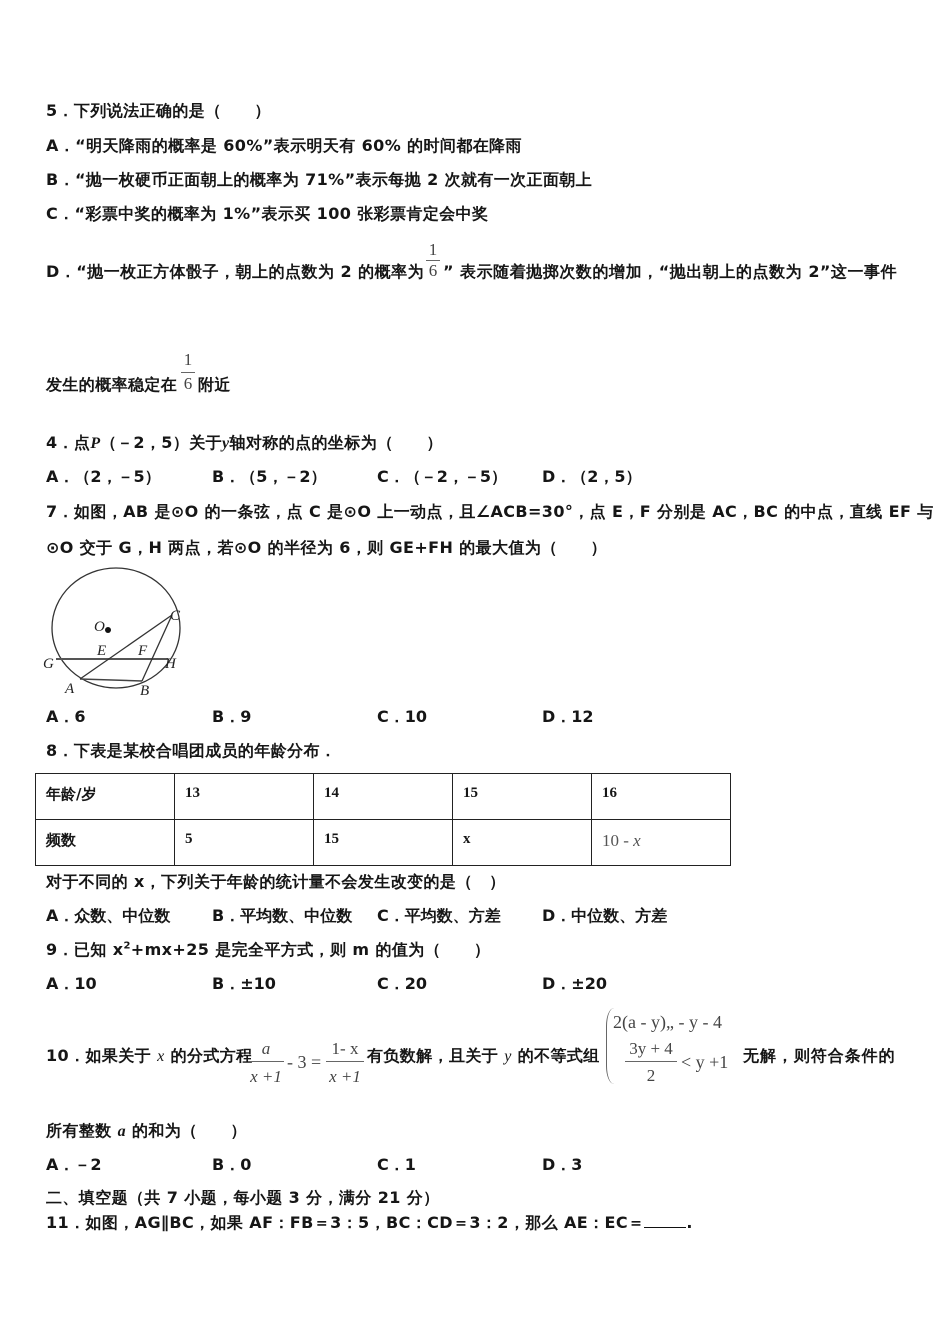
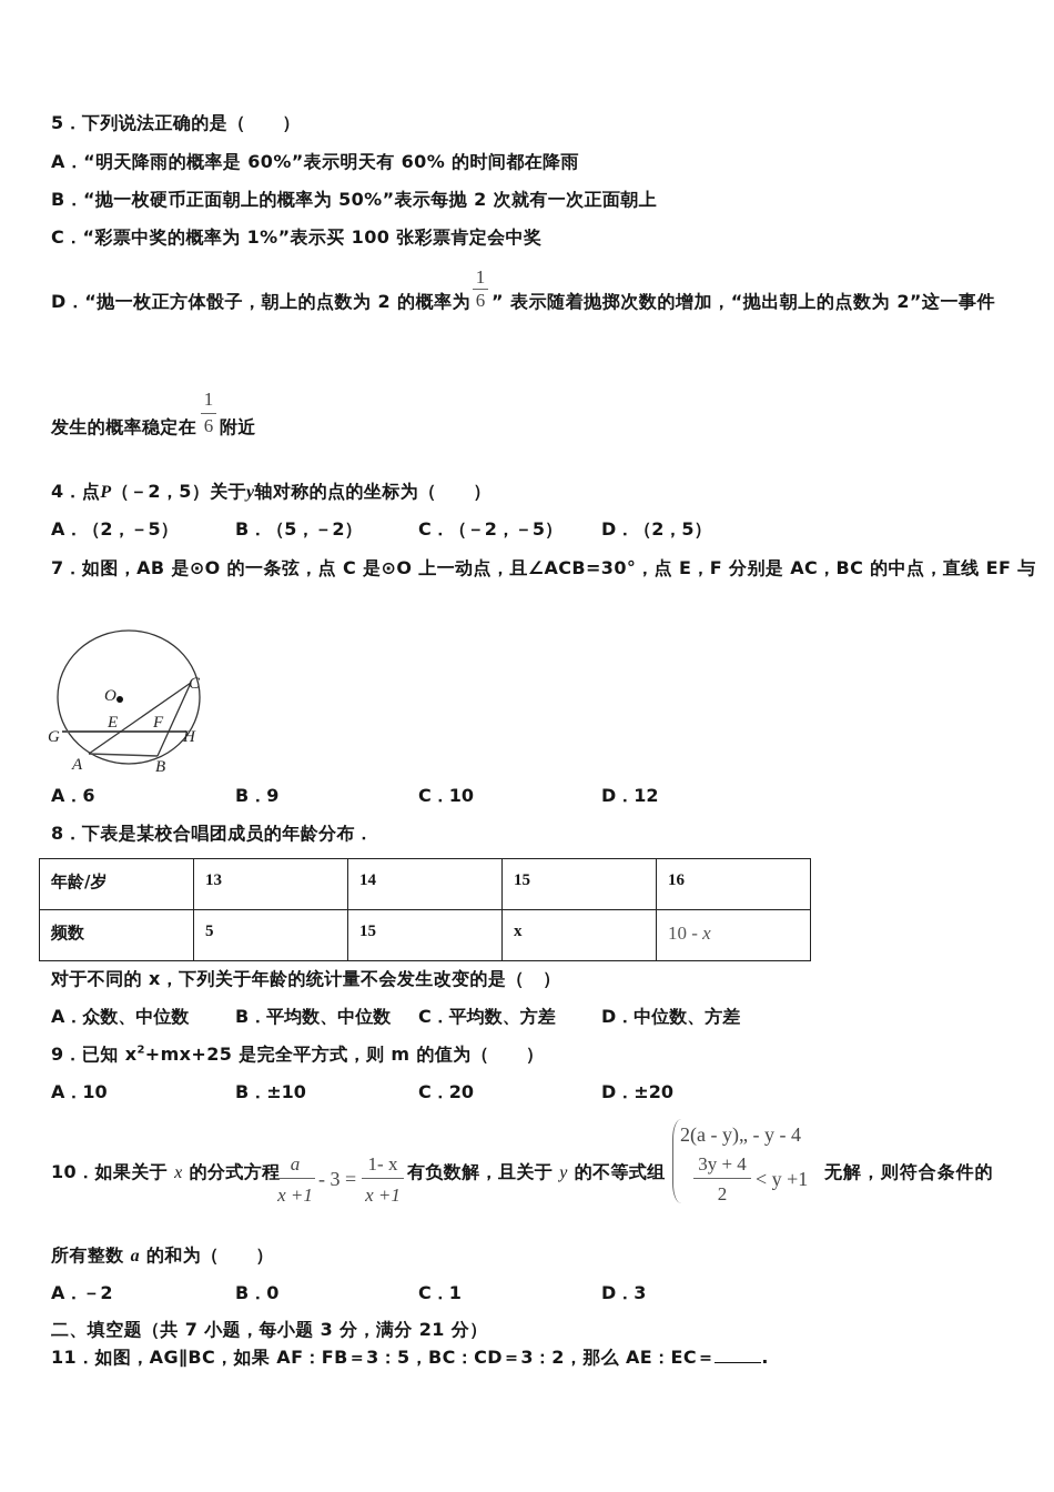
  5．下列说法正确的是（ ）
  A．“明天降雨的概率是 60%”表示明天有 60% 的时间都在降雨
- B．“抛一枚硬币正面朝上的概率为 71%”表示每抛 2 次就有一次正面朝上
+ B．“抛一枚硬币正面朝上的概率为 50%”表示每抛 2 次就有一次正面朝上
  C．“彩票中奖的概率为 1%”表示买 100 张彩票肯定会中奖
  D．“抛一枚正方体骰子，朝上的点数为 2 的概率为
  1
  6
  ” 表示随着抛掷次数的增加，“抛出朝上的点数为 2”这一事件
  发生的概率稳定在
  1
  6
  附近
  4．点P（－2，5）关于y轴对称的点的坐标为（ ）
  A．（2，－5）
  B．（5，－2）
  C．（－2，－5）
  D．（2，5）
  7．如图，AB 是⊙O 的一条弦，点 C 是⊙O 上一动点，且∠ACB=30°，点 E，F 分别是 AC，BC 的中点，直线 EF 与
- ⊙O 交于 G，H 两点，若⊙O 的半径为 6，则 GE+FH 的最大值为（ ）
  O
  C
  E
  F
  G
  H
  A
  B
  A．6
  B．9
  C．10
  D．12
  8．下表是某校合唱团成员的年龄分布．
  年龄/岁	13	14	15	16
  频数	5	15	x	10 - x
  对于不同的 x，下列关于年龄的统计量不会发生改变的是（ ）
  A．众数、中位数
  B．平均数、中位数
  C．平均数、方差
  D．中位数、方差
  9．已知 x2+mx+25 是完全平方式，则 m 的值为（ ）
  A．10
  B．±10
  C．20
  D．±20
  10．如果关于 x 的分式方程
  a
  x +1
  - 3 =
  1- x
  x +1
  有负数解，且关于 y 的不等式组
  2(a - y)„ - y - 4
  3y + 4
  2
  < y +1
  无解，则符合条件的
  所有整数 a 的和为（ ）
  A．－2
  B．0
  C．1
  D．3
  二、填空题（共 7 小题，每小题 3 分，满分 21 分）
  11．如图，AG∥BC，如果 AF：FB＝3：5，BC：CD＝3：2，那么 AE：EC＝ .
